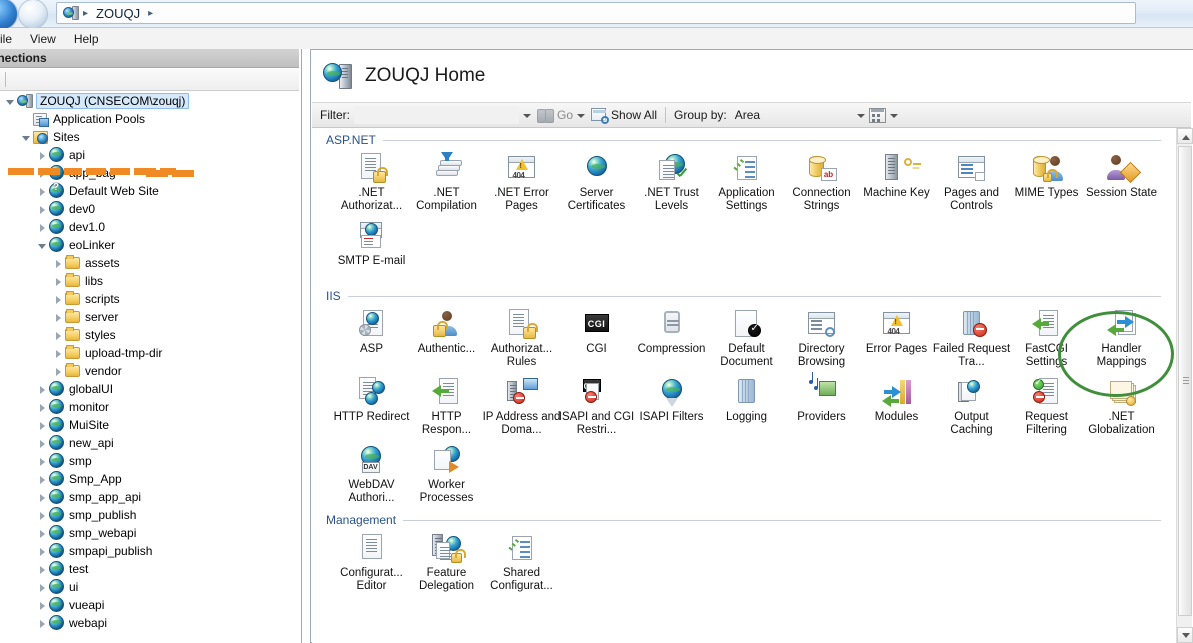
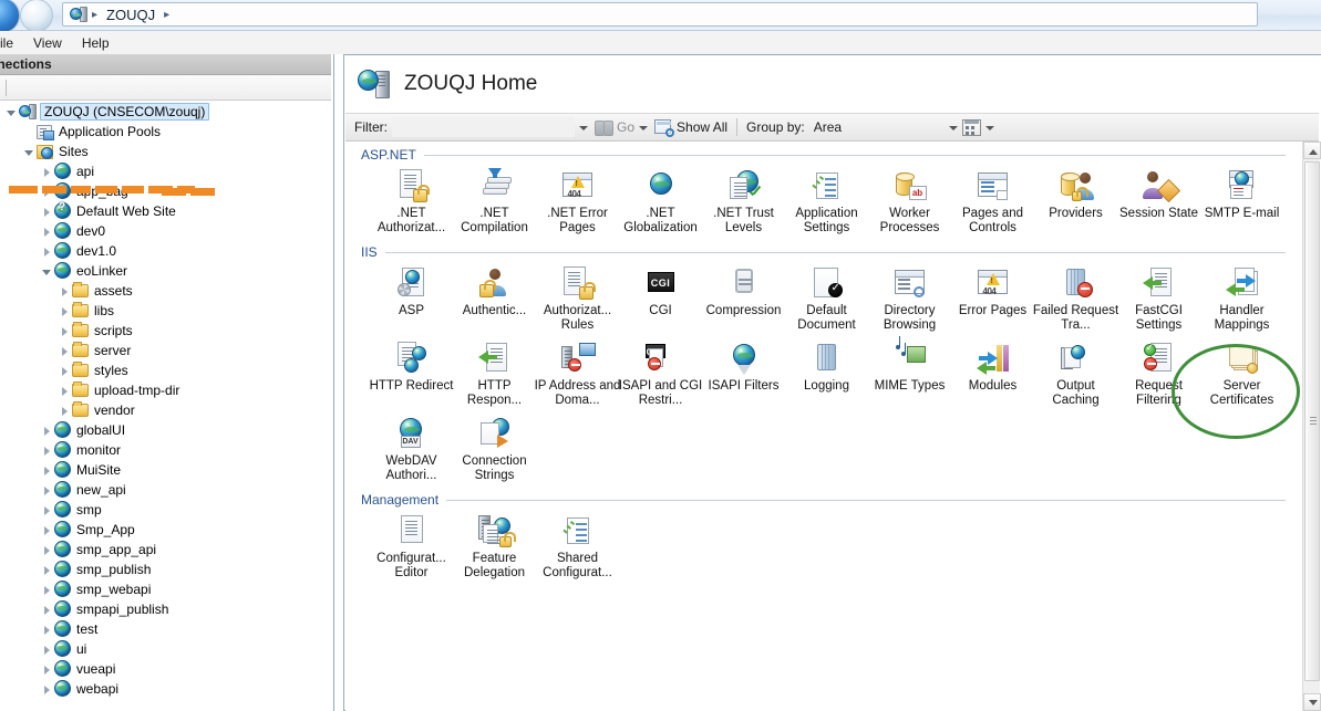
  ▸
  ZOUQJ
  ▸
  ile
  View
  Help
  nections
  ZOUQJ (CNSECOM\zouqj)
  Application Pools
  Sites
  api
  Default Web Site
  dev0
  dev1.0
  eoLinker
  assets
  libs
  scripts
  server
  styles
  upload-tmp-dir
  vendor
  globalUI
  monitor
  MuiSite
  new_api
  smp
  Smp_App
  smp_app_api
  smp_publish
  smp_webapi
  smpapi_publish
  test
  ui
  vueapi
  webapi
  ZOUQJ Home
  Filter:
  Go
  Show All
  Group by:
  Area
  ASP.NET
  .NET Authorizat...
  .NET Compilation
  404
  .NET Error Pages
- Server Certificates
+ .NET Globalization
  .NET Trust Levels
  Application Settings
  ab
- Connection Strings
+ Worker Processes
- Machine Key
  Pages and Controls
- MIME Types
+ Providers
  Session State
  SMTP E-mail
  IIS
  ASP
  Authentic...
  Authorizat... Rules
  CGI
  CGI
  Compression
  Default Document
  Directory Browsing
  404
  Error Pages
  Failed Request Tra...
  FastCGI Settings
  Handler Mappings
  HTTP Redirect
  HTTP Respon...
  IP Address and Doma...
  ISAPI and CGI Restri...
  ISAPI Filters
  Logging
- Providers
+ MIME Types
  Modules
  Output Caching
  Request Filtering
- .NET Globalization
+ Server Certificates
  WebDAV Authori...
- Worker Processes
+ Connection Strings
  Management
  Configurat... Editor
  Feature Delegation
  Shared Configurat...
